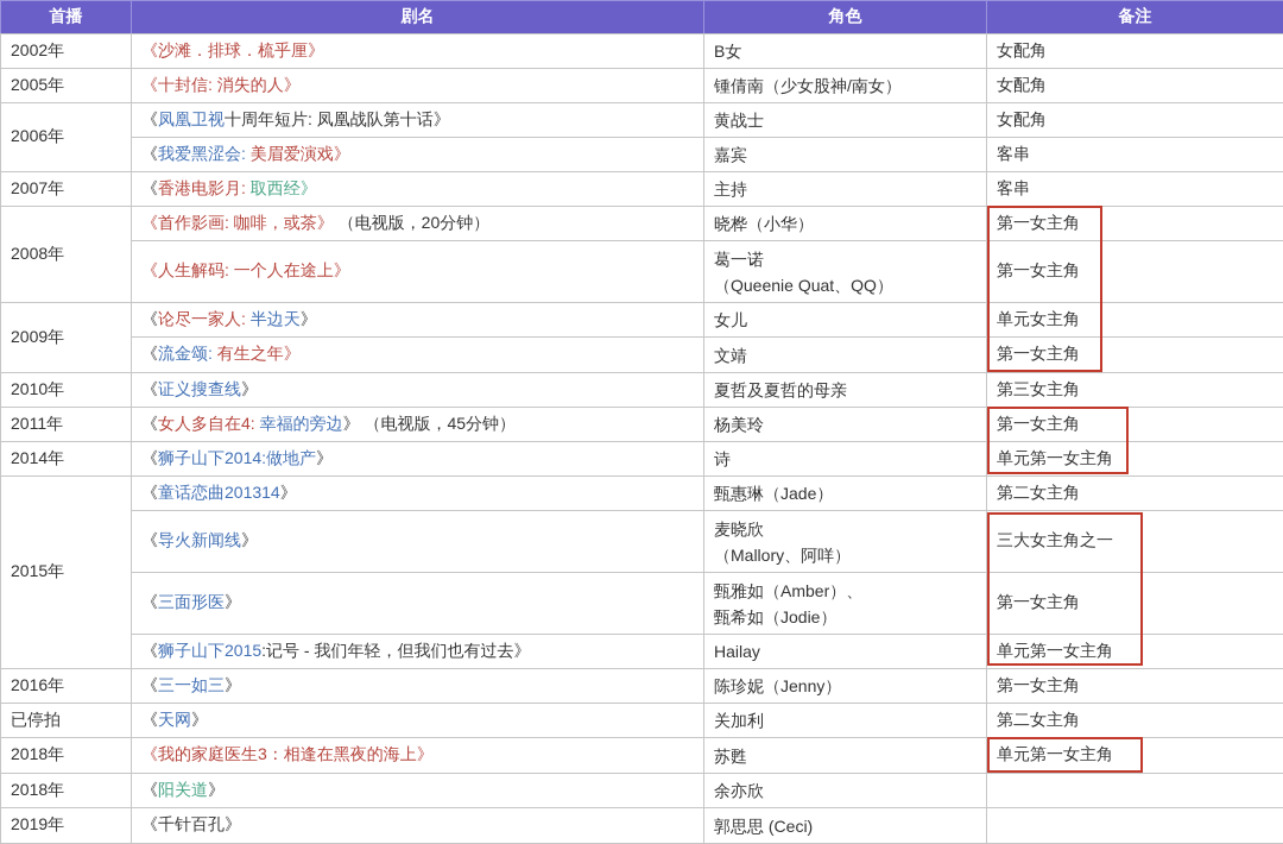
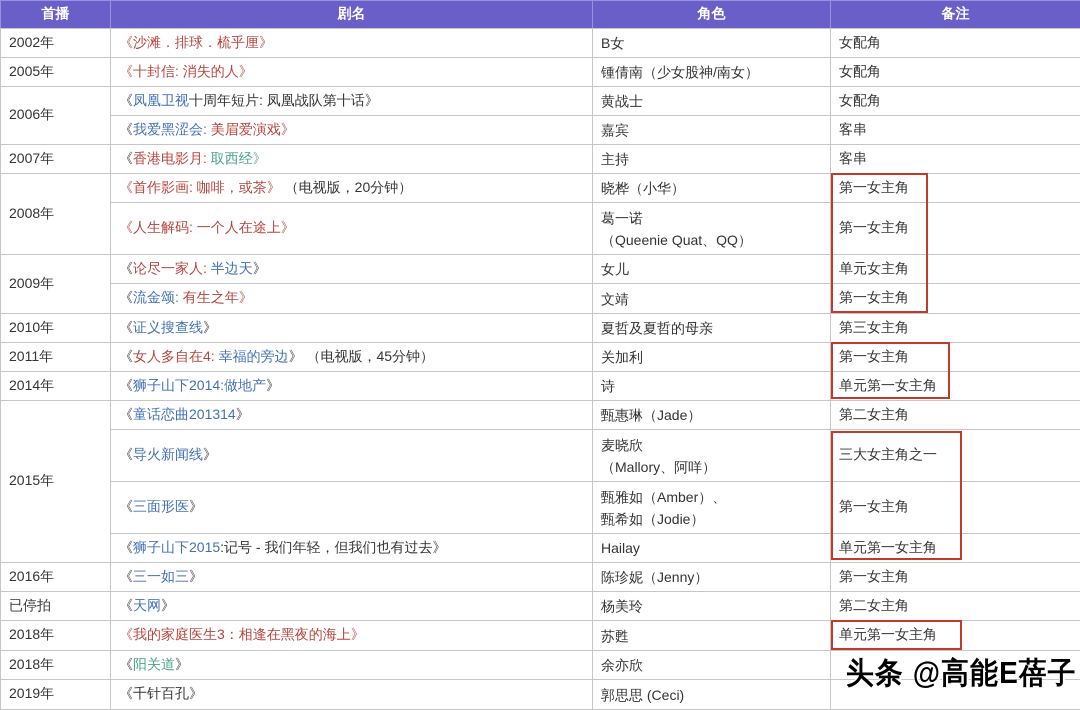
  首播	剧名	角色	备注
  2002年	《沙滩．排球．梳乎厘》	B女	女配角
  2005年	《十封信: 消失的人》	锺倩南（少女股神/南女）	女配角
  2006年	《凤凰卫视十周年短片: 凤凰战队第十话》	黄战士	女配角
  《我爱黑涩会: 美眉爱演戏》	嘉宾	客串
  2007年	《香港电影月: 取西经》	主持	客串
  2008年	《首作影画: 咖啡，或茶》 （电视版，20分钟）	晓桦（小华）	第一女主角
  《人生解码: 一个人在途上》	葛一诺 （Queenie Quat、QQ）	第一女主角
  2009年	《论尽一家人: 半边天》	女儿	单元女主角
  《流金颂: 有生之年》	文靖	第一女主角
  2010年	《证义搜查线》	夏哲及夏哲的母亲	第三女主角
- 2011年	《女人多自在4: 幸福的旁边》 （电视版，45分钟）	杨美玲	第一女主角
+ 2011年	《女人多自在4: 幸福的旁边》 （电视版，45分钟）	关加利	第一女主角
  2014年	《狮子山下2014:做地产》	诗	单元第一女主角
  2015年	《童话恋曲201314》	甄惠琳（Jade）	第二女主角
  《导火新闻线》	麦晓欣 （Mallory、阿咩）	三大女主角之一
  《三面形医》	甄雅如（Amber）、 甄希如（Jodie）	第一女主角
  《狮子山下2015:记号 - 我们年轻，但我们也有过去》	Hailay	单元第一女主角
  2016年	《三一如三》	陈珍妮（Jenny）	第一女主角
- 已停拍	《天网》	关加利	第二女主角
+ 已停拍	《天网》	杨美玲	第二女主角
  2018年	《我的家庭医生3：相逢在黑夜的海上》	苏甦	单元第一女主角
  2018年	《阳关道》	余亦欣
  2019年	《千针百孔》	郭思思 (Ceci)
+ 头条 @高能E蓓子
